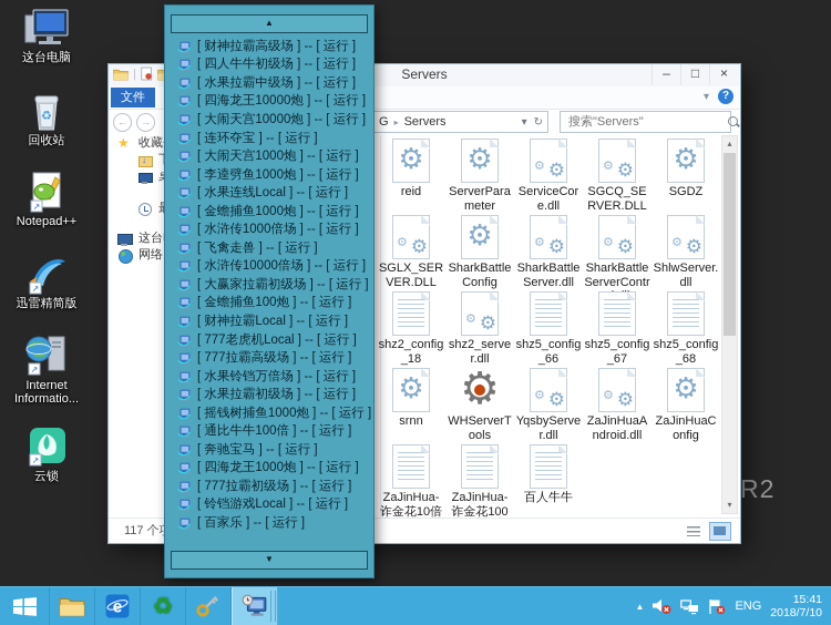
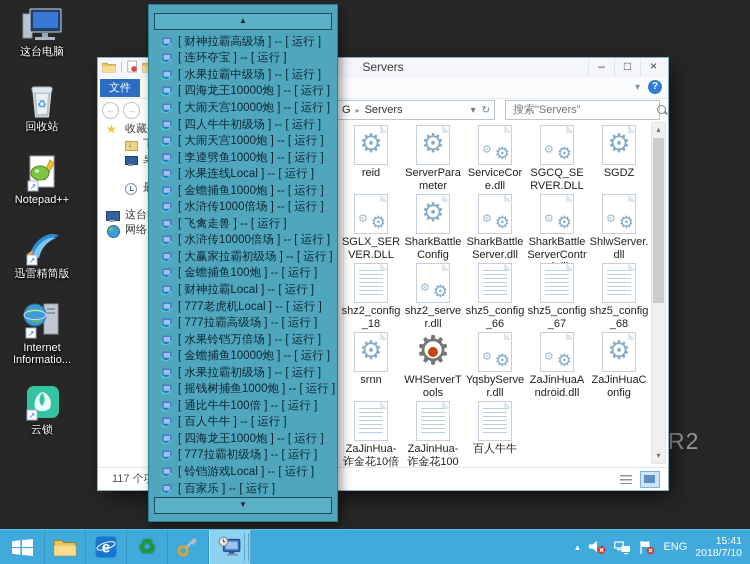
  这台电脑
  ♻
  回收站
  ↗
  Notepad++
  ↗
  迅雷精简版
  ↗
  Internet Informatio...
  ↗
  云锁
  R2
  |
  Servers
  –
  □
  ×
  文件
  ▾
  ?
  ←
  →
  G
  ▸
  Servers
  ▾
  ↻
  搜索"Servers"
  网络
  ⚙
  reid
  ⚙
  ServerParameter
  ⚙
  ⚙
  ServiceCore.dll
  ⚙
  ⚙
  SGCQ_SERVER.DLL
  ⚙
  SGDZ
  ⚙
  ⚙
  SGLX_SERVER.DLL
  ⚙
  SharkBattleConfig
  ⚙
  ⚙
  SharkBattleServer.dll
  ⚙
  ⚙
  SharkBattleServerContr
  ⚙
  ⚙
  ShlwServer.dll
  shz2_config_18
  ⚙
  ⚙
  shz2_server.dll
  shz5_config_66
  shz5_config_67
  shz5_config_68
  ⚙
  srnn
  WHServerTools
  ⚙
  ⚙
  YqsbyServer.dll
  ⚙
  ⚙
  ZaJinHuaAndroid.dll
  ⚙
  ZaJinHuaConfig
  ZaJinHua-诈金花10倍
  ZaJinHua-诈金花100
  百人牛牛
  ▴
  ▾
  ▲
  [ 财神拉霸高级场 ] -- [ 运行 ]
- [ 四人牛牛初级场 ] -- [ 运行 ]
+ [ 连环夺宝 ] -- [ 运行 ]
  [ 水果拉霸中级场 ] -- [ 运行 ]
  [ 四海龙王10000炮 ] -- [ 运行 ]
  [ 大闹天宫10000炮 ] -- [ 运行 ]
- [ 连环夺宝 ] -- [ 运行 ]
+ [ 四人牛牛初级场 ] -- [ 运行 ]
  [ 大闹天宫1000炮 ] -- [ 运行 ]
  [ 李逵劈鱼1000炮 ] -- [ 运行 ]
  [ 水果连线Local ] -- [ 运行 ]
  [ 金蟾捕鱼1000炮 ] -- [ 运行 ]
  [ 水浒传1000倍场 ] -- [ 运行 ]
  [ 飞禽走兽 ] -- [ 运行 ]
  [ 水浒传10000倍场 ] -- [ 运行 ]
  [ 大赢家拉霸初级场 ] -- [ 运行 ]
  [ 金蟾捕鱼100炮 ] -- [ 运行 ]
  [ 财神拉霸Local ] -- [ 运行 ]
  [ 777老虎机Local ] -- [ 运行 ]
  [ 777拉霸高级场 ] -- [ 运行 ]
  [ 水果铃铛万倍场 ] -- [ 运行 ]
+ [ 金蟾捕鱼10000炮 ] -- [ 运行 ]
  [ 水果拉霸初级场 ] -- [ 运行 ]
  [ 摇钱树捕鱼1000炮 ] -- [ 运行 ]
  [ 通比牛牛100倍 ] -- [ 运行 ]
- [ 奔驰宝马 ] -- [ 运行 ]
+ [ 百人牛牛 ] -- [ 运行 ]
  [ 四海龙王1000炮 ] -- [ 运行 ]
  [ 777拉霸初级场 ] -- [ 运行 ]
  [ 铃铛游戏Local ] -- [ 运行 ]
  [ 百家乐 ] -- [ 运行 ]
  ▼
  e
  ♻
  ▲
  ENG
  15:41
  2018/7/10
